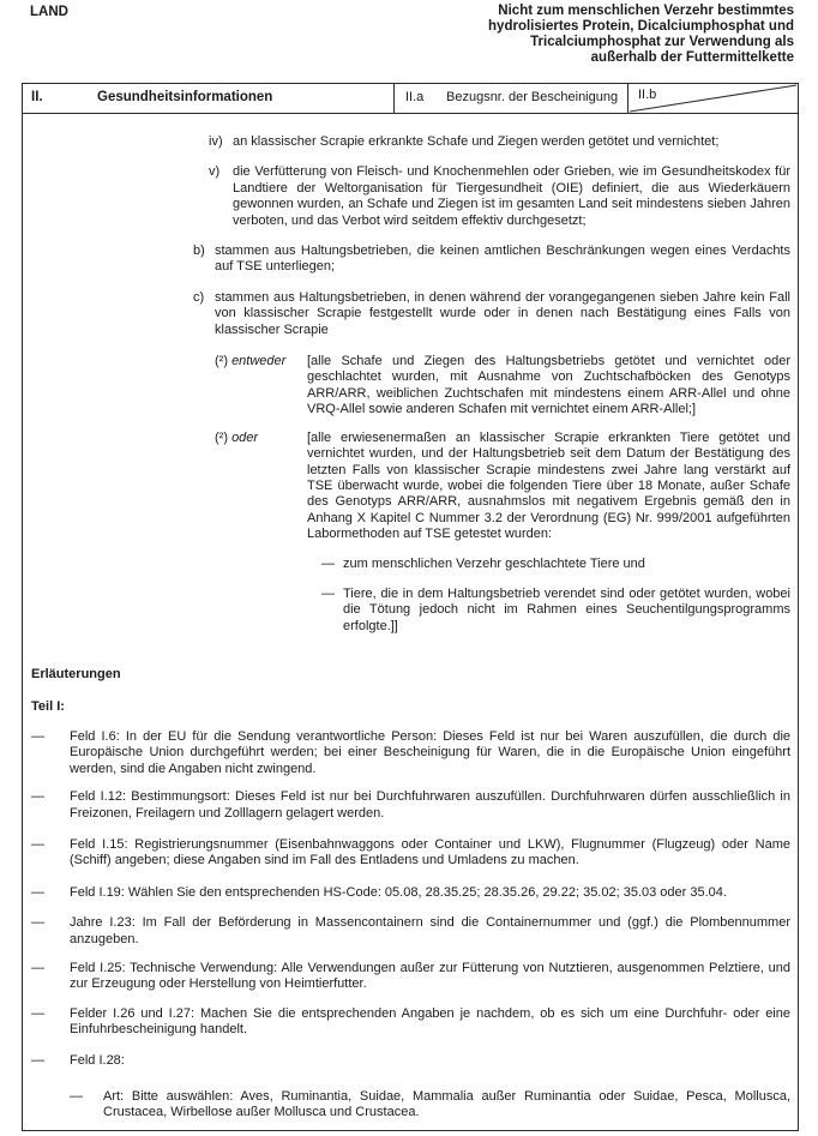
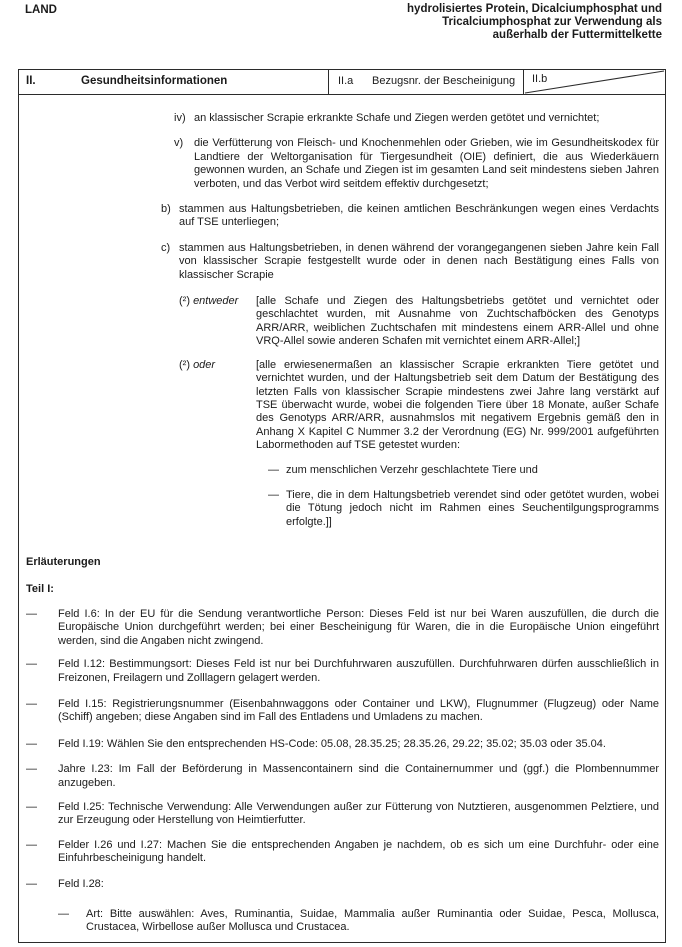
  LAND
- Nicht zum menschlichen Verzehr bestimmtes
  hydrolisiertes Protein, Dicalciumphosphat und
  Tricalciumphosphat zur Verwendung als
  außerhalb der Futtermittelkette
  II.
  Gesundheitsinformationen
  II.a
  Bezugsnr. der Bescheinigung
  II.b
  iv)
  an klassischer Scrapie erkrankte Schafe und Ziegen werden getötet und vernichtet;
  v)
  die Verfütterung von Fleisch- und Knochenmehlen oder Grieben, wie im Gesundheitskodex für Landtiere der Weltorganisation für Tiergesundheit (OIE) definiert, die aus Wiederkäuern gewonnen wurden, an Schafe und Ziegen ist im gesamten Land seit mindestens sieben Jahren verboten, und das Verbot wird seitdem effektiv durchgesetzt;
  b)
  stammen aus Haltungsbetrieben, die keinen amtlichen Beschränkungen wegen eines Verdachts auf TSE unterliegen;
  c)
  stammen aus Haltungsbetrieben, in denen während der vorangegangenen sieben Jahre kein Fall von klassischer Scrapie festgestellt wurde oder in denen nach Bestätigung eines Falls von klassischer Scrapie
  (²) entweder
  [alle Schafe und Ziegen des Haltungsbetriebs getötet und vernichtet oder geschlachtet wurden, mit Ausnahme von Zuchtschafböcken des Genotyps ARR/ARR, weiblichen Zuchtschafen mit mindestens einem ARR-Allel und ohne VRQ-Allel sowie anderen Schafen mit vernichtet einem ARR-Allel;]
  (²) oder
  [alle erwiesenermaßen an klassischer Scrapie erkrankten Tiere getötet und vernichtet wurden, und der Haltungsbetrieb seit dem Datum der Bestätigung des letzten Falls von klassischer Scrapie mindestens zwei Jahre lang verstärkt auf TSE überwacht wurde, wobei die folgenden Tiere über 18 Monate, außer Schafe des Genotyps ARR/ARR, ausnahmslos mit negativem Ergebnis gemäß den in Anhang X Kapitel C Nummer 3.2 der Verordnung (EG) Nr. 999/2001 aufgeführten Labormethoden auf TSE getestet wurden:
  —
  zum menschlichen Verzehr geschlachtete Tiere und
  —
  Tiere, die in dem Haltungsbetrieb verendet sind oder getötet wurden, wobei die Tötung jedoch nicht im Rahmen eines Seuchentilgungsprogramms erfolgte.]]
  Erläuterungen
  Teil I:
  —
  Feld I.6: In der EU für die Sendung verantwortliche Person: Dieses Feld ist nur bei Waren auszufüllen, die durch die Europäische Union durchgeführt werden; bei einer Bescheinigung für Waren, die in die Europäische Union eingeführt werden, sind die Angaben nicht zwingend.
  —
  Feld I.12: Bestimmungsort: Dieses Feld ist nur bei Durchfuhrwaren auszufüllen. Durchfuhrwaren dürfen ausschließlich in Freizonen, Freilagern und Zolllagern gelagert werden.
  —
  Feld I.15: Registrierungsnummer (Eisenbahnwaggons oder Container und LKW), Flugnummer (Flugzeug) oder Name (Schiff) angeben; diese Angaben sind im Fall des Entladens und Umladens zu machen.
  —
  Feld I.19: Wählen Sie den entsprechenden HS-Code: 05.08, 28.35.25; 28.35.26, 29.22; 35.02; 35.03 oder 35.04.
  —
  Jahre I.23: Im Fall der Beförderung in Massencontainern sind die Containernummer und (ggf.) die Plombennummer anzugeben.
  —
  Feld I.25: Technische Verwendung: Alle Verwendungen außer zur Fütterung von Nutztieren, ausgenommen Pelztiere, und zur Erzeugung oder Herstellung von Heimtierfutter.
  —
  Felder I.26 und I.27: Machen Sie die entsprechenden Angaben je nachdem, ob es sich um eine Durchfuhr- oder eine Einfuhrbescheinigung handelt.
  —
  Feld I.28:
  —
  Art: Bitte auswählen: Aves, Ruminantia, Suidae, Mammalia außer Ruminantia oder Suidae, Pesca, Mollusca, Crustacea, Wirbellose außer Mollusca und Crustacea.
